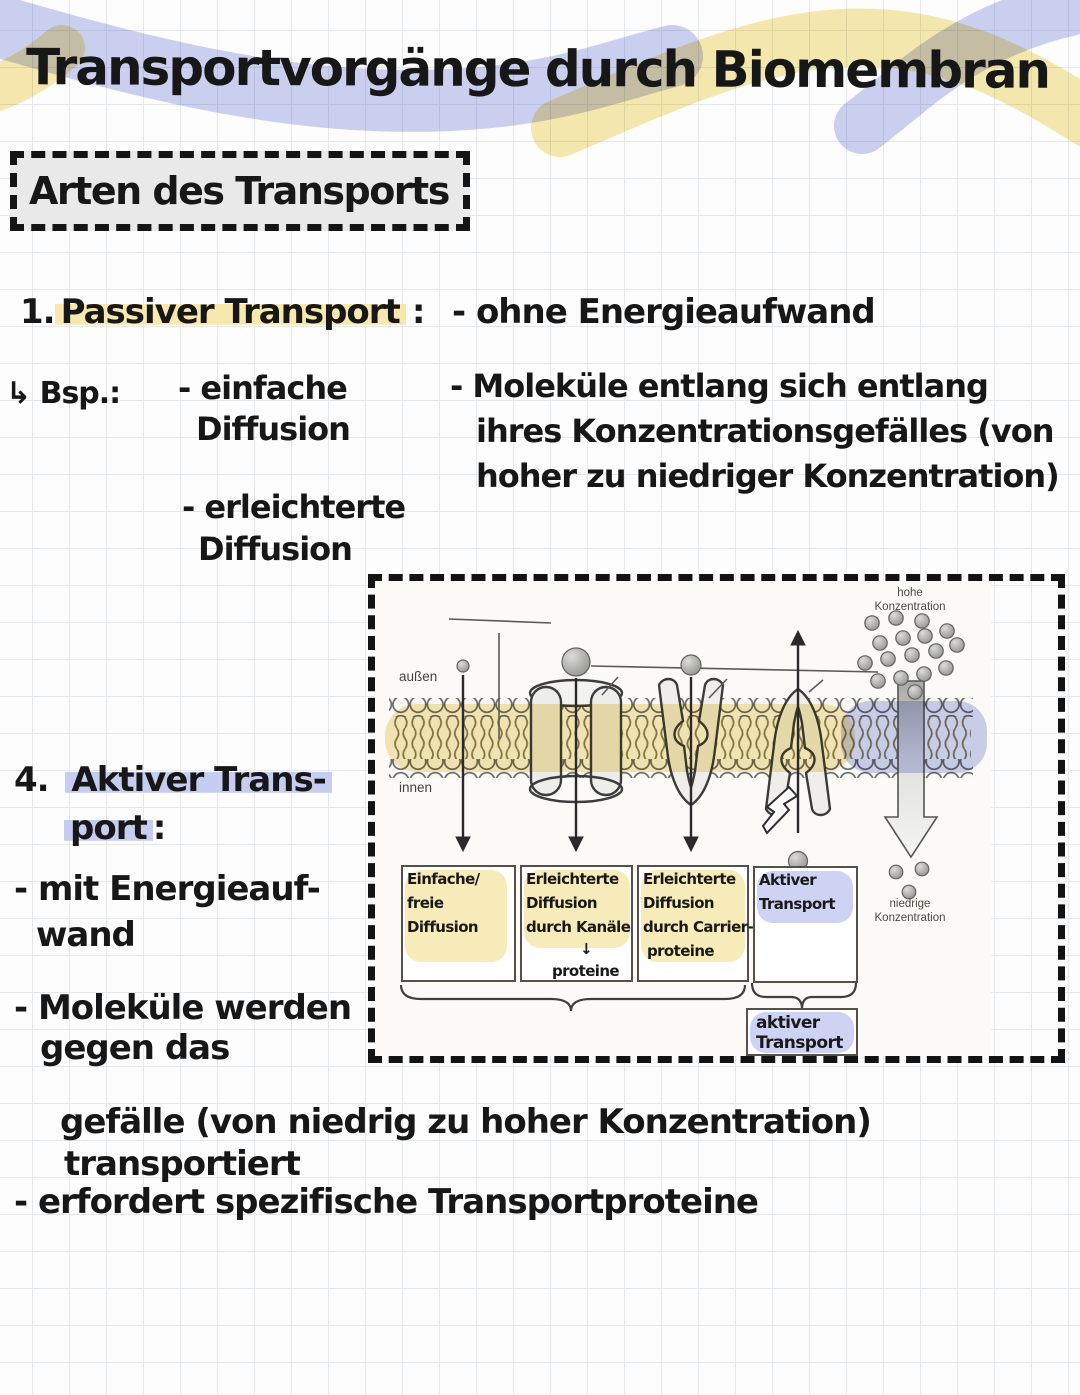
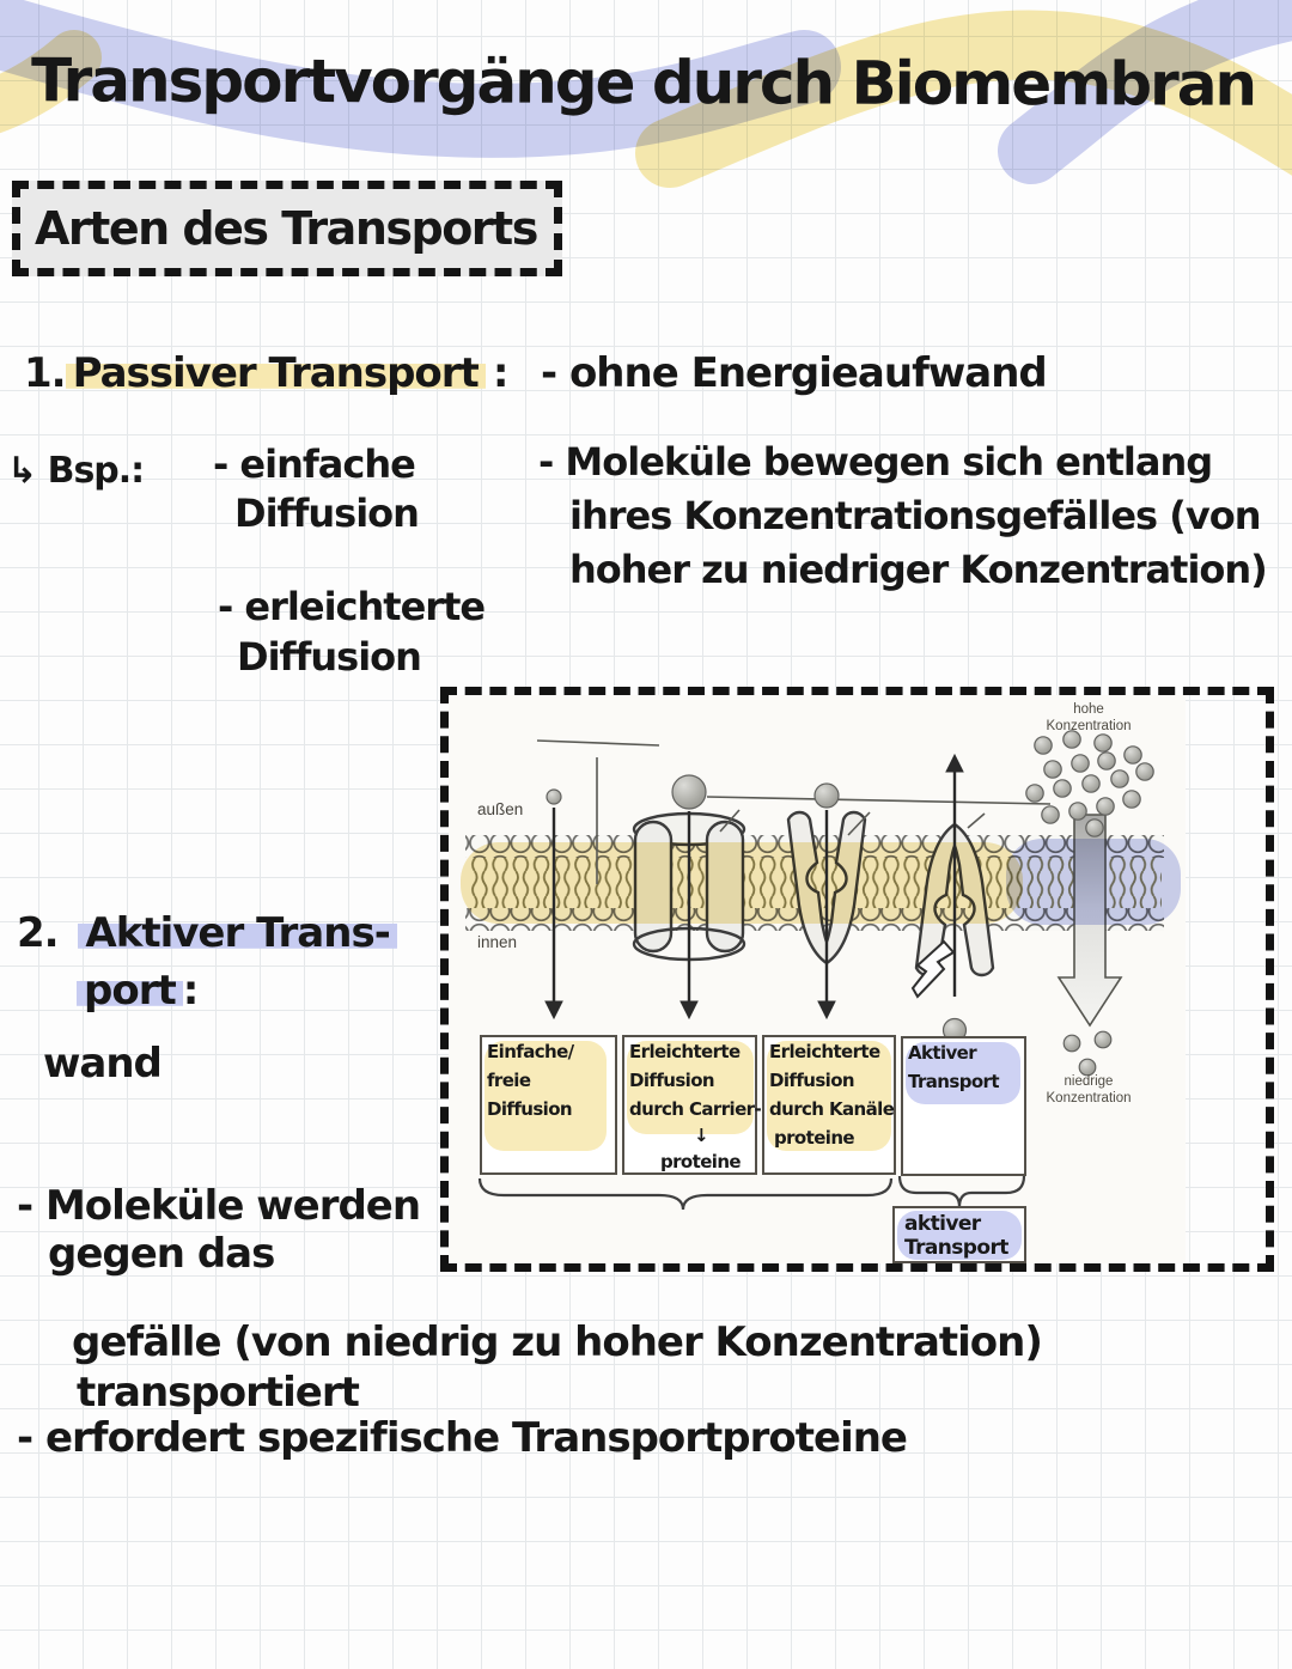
  Transportvorgänge durch Biomembran
  Arten des Transports
  1. Passiver Transport :
  - ohne Energieaufwand
  ↳ Bsp.:
  - einfache
  Diffusion
- - Moleküle entlang sich entlang
+ - Moleküle bewegen sich entlang
  ihres Konzentrationsgefälles (von
  hoher zu niedriger Konzentration)
  - erleichterte
  Diffusion
- 4. Aktiver Trans-
+ 2. Aktiver Trans-
  port :
- - mit Energieauf-
  wand
  - Moleküle werden
  gegen das
  gefälle (von niedrig zu hoher Konzentration)
  transportiert
  - erfordert spezifische Transportproteine
  außen
  innen
  hohe
  Konzentration
  niedrige
  Konzentration
  Einfache/
  freie
  Diffusion
  Erleichterte
  Diffusion
- durch Kanäle
+ durch Carrier-
  ↓
  proteine
  Erleichterte
  Diffusion
- durch Carrier-
+ durch Kanäle
  proteine
  Aktiver
  Transport
  aktiver
  Transport
